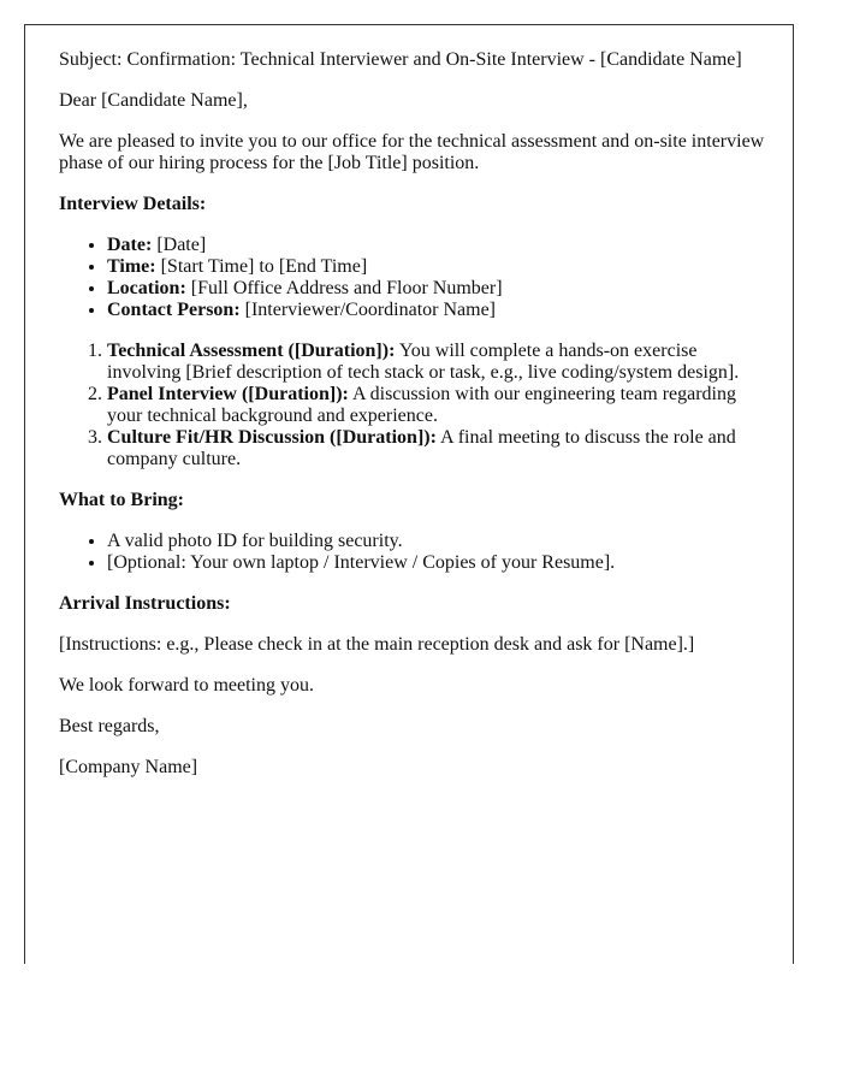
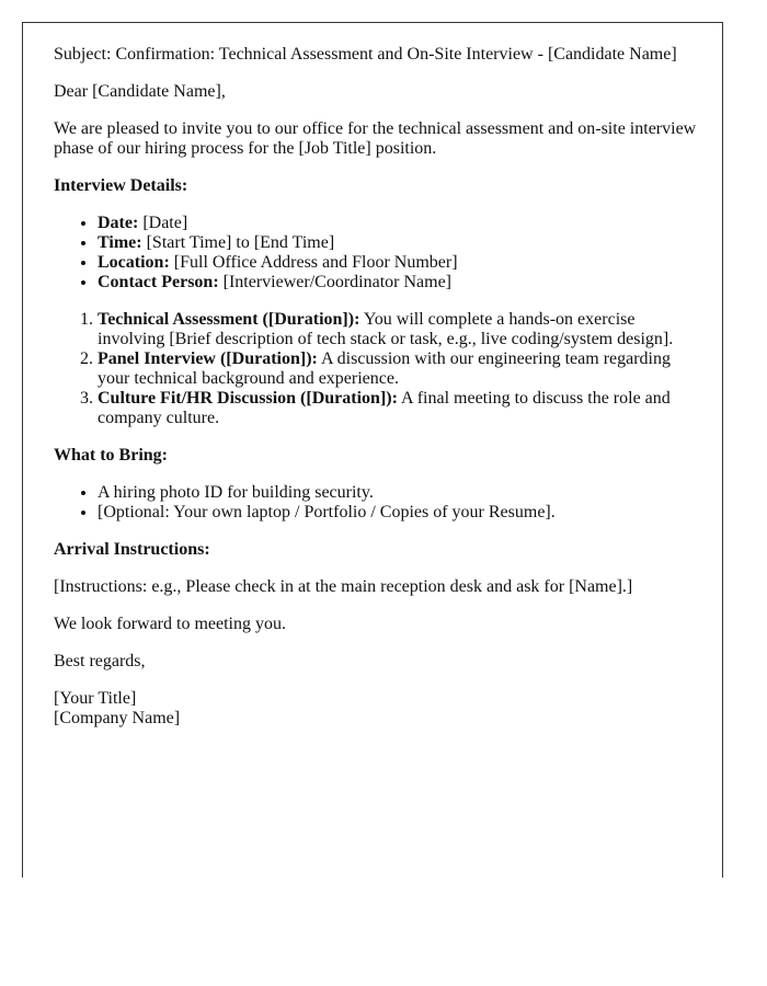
- Subject: Confirmation: Technical Interviewer and On-Site Interview - [Candidate Name]
+ Subject: Confirmation: Technical Assessment and On-Site Interview - [Candidate Name]
  Dear [Candidate Name],
  We are pleased to invite you to our office for the technical assessment and on-site interview phase of our hiring process for the [Job Title] position.
  Interview Details:
  Date: [Date]
  Time: [Start Time] to [End Time]
  Location: [Full Office Address and Floor Number]
  Contact Person: [Interviewer/Coordinator Name]
  Technical Assessment ([Duration]): You will complete a hands-on exercise involving [Brief description of tech stack or task, e.g., live coding/system design].
  Panel Interview ([Duration]): A discussion with our engineering team regarding your technical background and experience.
  Culture Fit/HR Discussion ([Duration]): A final meeting to discuss the role and company culture.
  What to Bring:
- A valid photo ID for building security.
+ A hiring photo ID for building security.
- [Optional: Your own laptop / Interview / Copies of your Resume].
+ [Optional: Your own laptop / Portfolio / Copies of your Resume].
  Arrival Instructions:
  [Instructions: e.g., Please check in at the main reception desk and ask for [Name].]
  We look forward to meeting you.
  Best regards,
+ [Your Title]
  [Company Name]
